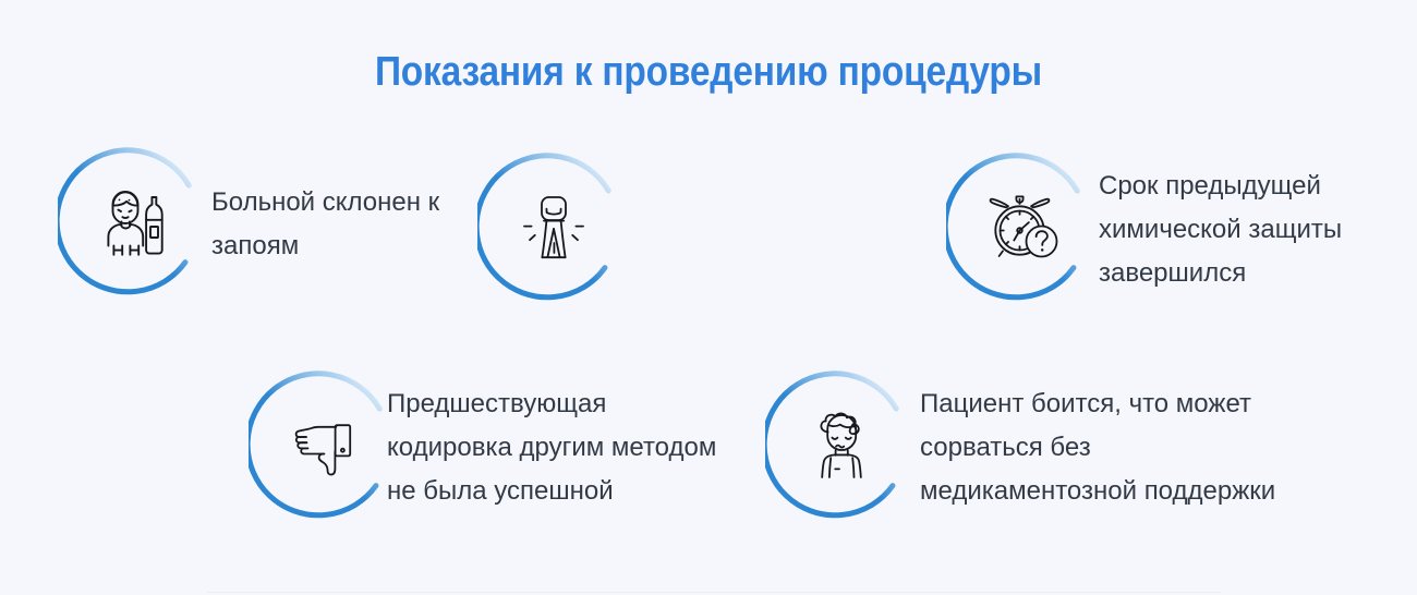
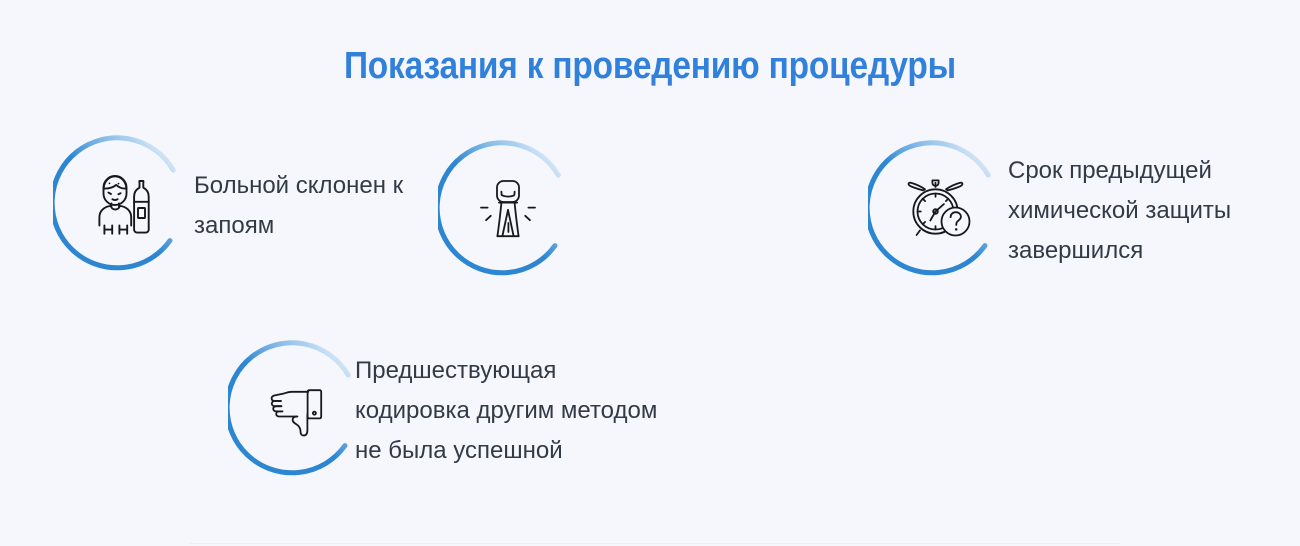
  Показания к проведению процедуры
  Больной склонен к
  запоям
  Срок предыдущей
  химической защиты
  завершился
  Предшествующая
  кодировка другим методом
  не была успешной
- Пациент боится, что может
- сорваться без
- медикаментозной поддержки
